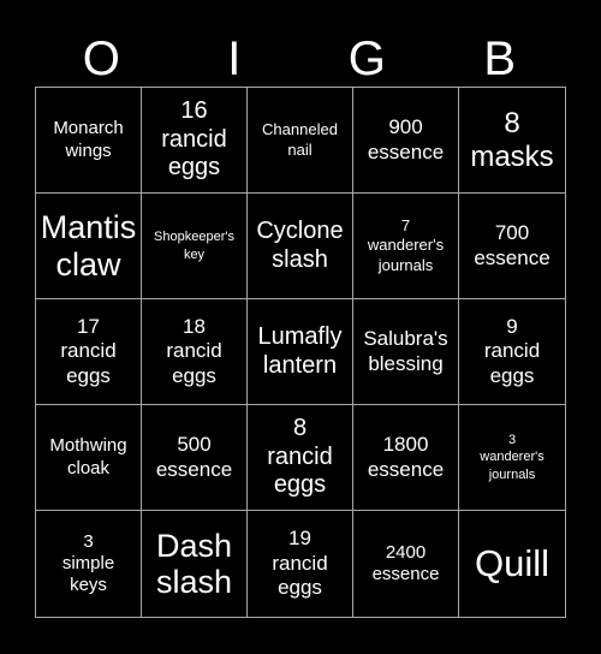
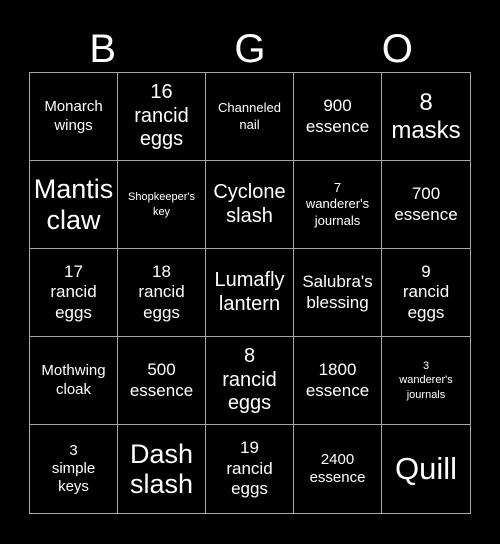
- O
+ B
- I
  G
- B
+ O
  Monarch
  wings
  16
  rancid
  eggs
  Channeled
  nail
  900
  essence
  8
  masks
  Mantis
  claw
  Shopkeeper's
  key
  Cyclone
  slash
  7
  wanderer's
  journals
  700
  essence
  17
  rancid
  eggs
  18
  rancid
  eggs
  Lumafly
  lantern
  Salubra's
  blessing
  9
  rancid
  eggs
  Mothwing
  cloak
  500
  essence
  8
  rancid
  eggs
  1800
  essence
  3
  wanderer's
  journals
  3
  simple
  keys
  Dash
  slash
  19
  rancid
  eggs
  2400
  essence
  Quill
